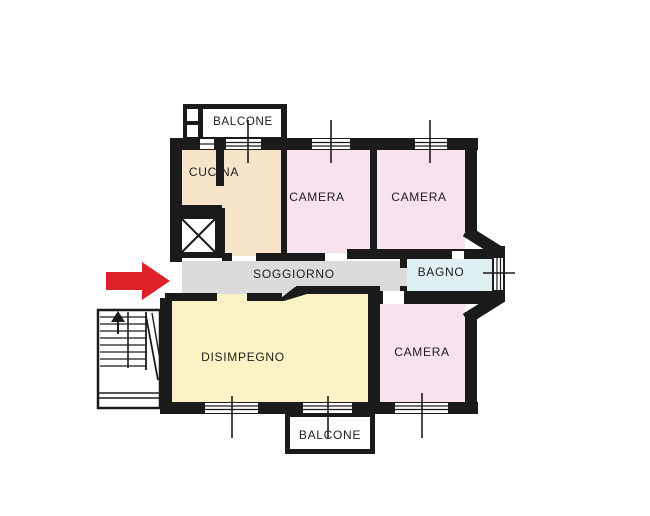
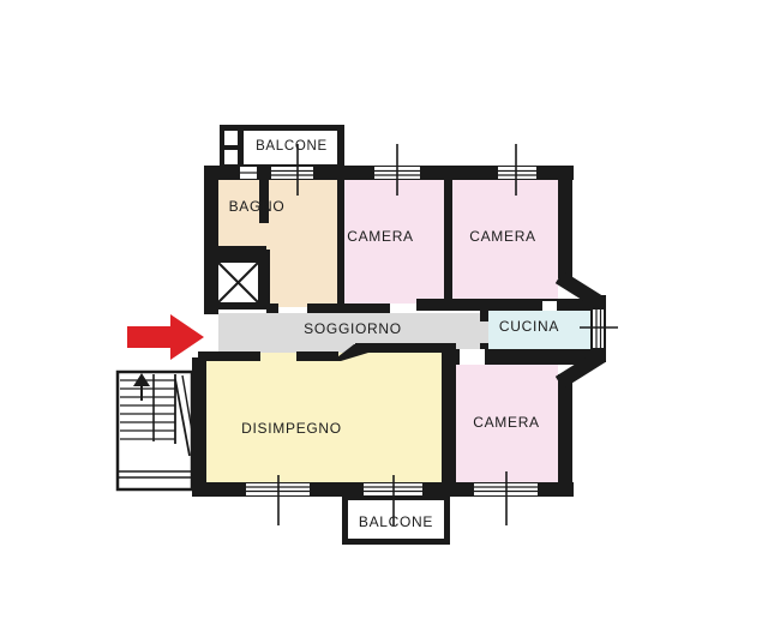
  BALCONE
- CUCINA
+ BAGNO
  CAMERA
  CAMERA
  SOGGIORNO
- BAGNO
+ CUCINA
  DISIMPEGNO
  CAMERA
  BALCONE
